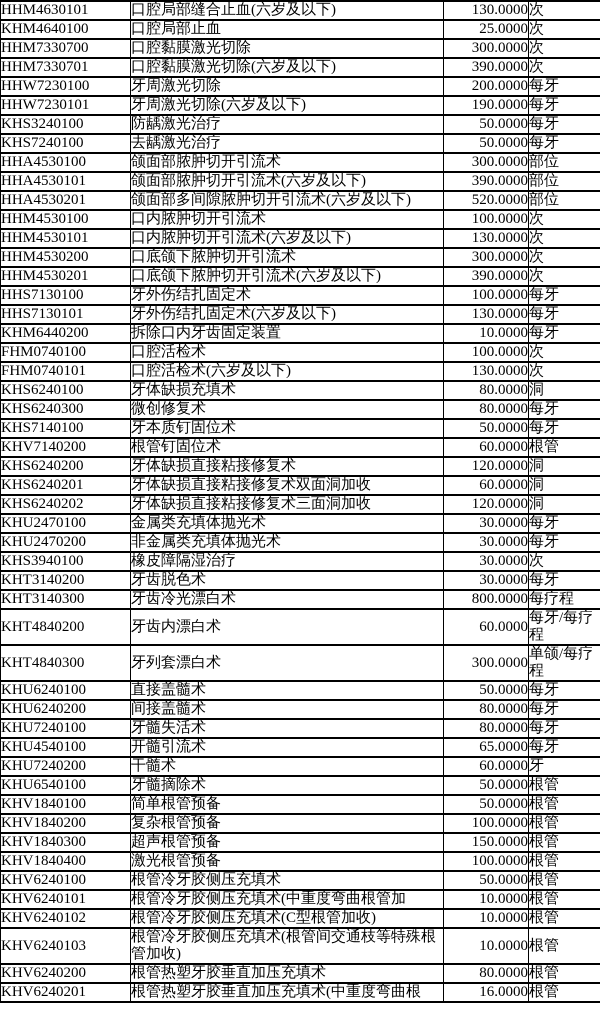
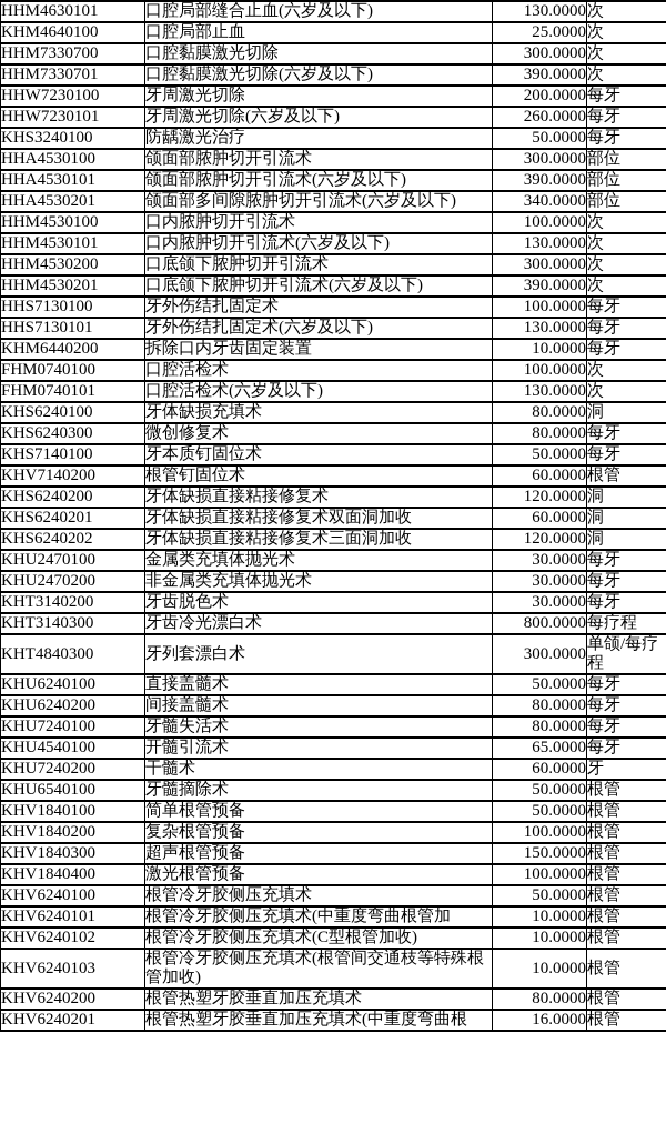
  HHM4630101	口腔局部缝合止血(六岁及以下)	130.0000	次
  KHM4640100	口腔局部止血	25.0000	次
  HHM7330700	口腔黏膜激光切除	300.0000	次
  HHM7330701	口腔黏膜激光切除(六岁及以下)	390.0000	次
  HHW7230100	牙周激光切除	200.0000	每牙
- HHW7230101	牙周激光切除(六岁及以下)	190.0000	每牙
+ HHW7230101	牙周激光切除(六岁及以下)	260.0000	每牙
  KHS3240100	防龋激光治疗	50.0000	每牙
- KHS7240100	去龋激光治疗	50.0000	每牙
  HHA4530100	颌面部脓肿切开引流术	300.0000	部位
  HHA4530101	颌面部脓肿切开引流术(六岁及以下)	390.0000	部位
- HHA4530201	颌面部多间隙脓肿切开引流术(六岁及以下)	520.0000	部位
+ HHA4530201	颌面部多间隙脓肿切开引流术(六岁及以下)	340.0000	部位
  HHM4530100	口内脓肿切开引流术	100.0000	次
  HHM4530101	口内脓肿切开引流术(六岁及以下)	130.0000	次
  HHM4530200	口底颌下脓肿切开引流术	300.0000	次
  HHM4530201	口底颌下脓肿切开引流术(六岁及以下)	390.0000	次
  HHS7130100	牙外伤结扎固定术	100.0000	每牙
  HHS7130101	牙外伤结扎固定术(六岁及以下)	130.0000	每牙
  KHM6440200	拆除口内牙齿固定装置	10.0000	每牙
  FHM0740100	口腔活检术	100.0000	次
  FHM0740101	口腔活检术(六岁及以下)	130.0000	次
  KHS6240100	牙体缺损充填术	80.0000	洞
  KHS6240300	微创修复术	80.0000	每牙
  KHS7140100	牙本质钉固位术	50.0000	每牙
  KHV7140200	根管钉固位术	60.0000	根管
  KHS6240200	牙体缺损直接粘接修复术	120.0000	洞
  KHS6240201	牙体缺损直接粘接修复术双面洞加收	60.0000	洞
  KHS6240202	牙体缺损直接粘接修复术三面洞加收	120.0000	洞
  KHU2470100	金属类充填体抛光术	30.0000	每牙
  KHU2470200	非金属类充填体抛光术	30.0000	每牙
- KHS3940100	橡皮障隔湿治疗	30.0000	次
  KHT3140200	牙齿脱色术	30.0000	每牙
  KHT3140300	牙齿冷光漂白术	800.0000	每疗程
- KHT4840200	牙齿内漂白术	60.0000	每牙/每疗程
  KHT4840300	牙列套漂白术	300.0000	单颌/每疗程
  KHU6240100	直接盖髓术	50.0000	每牙
  KHU6240200	间接盖髓术	80.0000	每牙
  KHU7240100	牙髓失活术	80.0000	每牙
  KHU4540100	开髓引流术	65.0000	每牙
  KHU7240200	干髓术	60.0000	牙
  KHU6540100	牙髓摘除术	50.0000	根管
  KHV1840100	简单根管预备	50.0000	根管
  KHV1840200	复杂根管预备	100.0000	根管
  KHV1840300	超声根管预备	150.0000	根管
  KHV1840400	激光根管预备	100.0000	根管
  KHV6240100	根管冷牙胶侧压充填术	50.0000	根管
  KHV6240101	根管冷牙胶侧压充填术(中重度弯曲根管加	10.0000	根管
  KHV6240102	根管冷牙胶侧压充填术(C型根管加收)	10.0000	根管
  KHV6240103	根管冷牙胶侧压充填术(根管间交通枝等特殊根管加收)	10.0000	根管
  KHV6240200	根管热塑牙胶垂直加压充填术	80.0000	根管
  KHV6240201	根管热塑牙胶垂直加压充填术(中重度弯曲根	16.0000	根管
